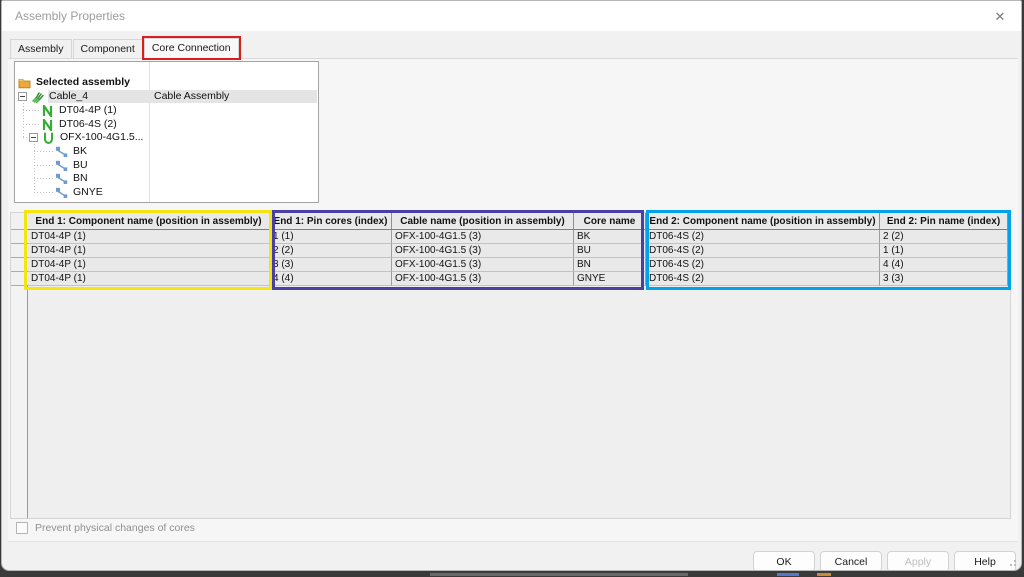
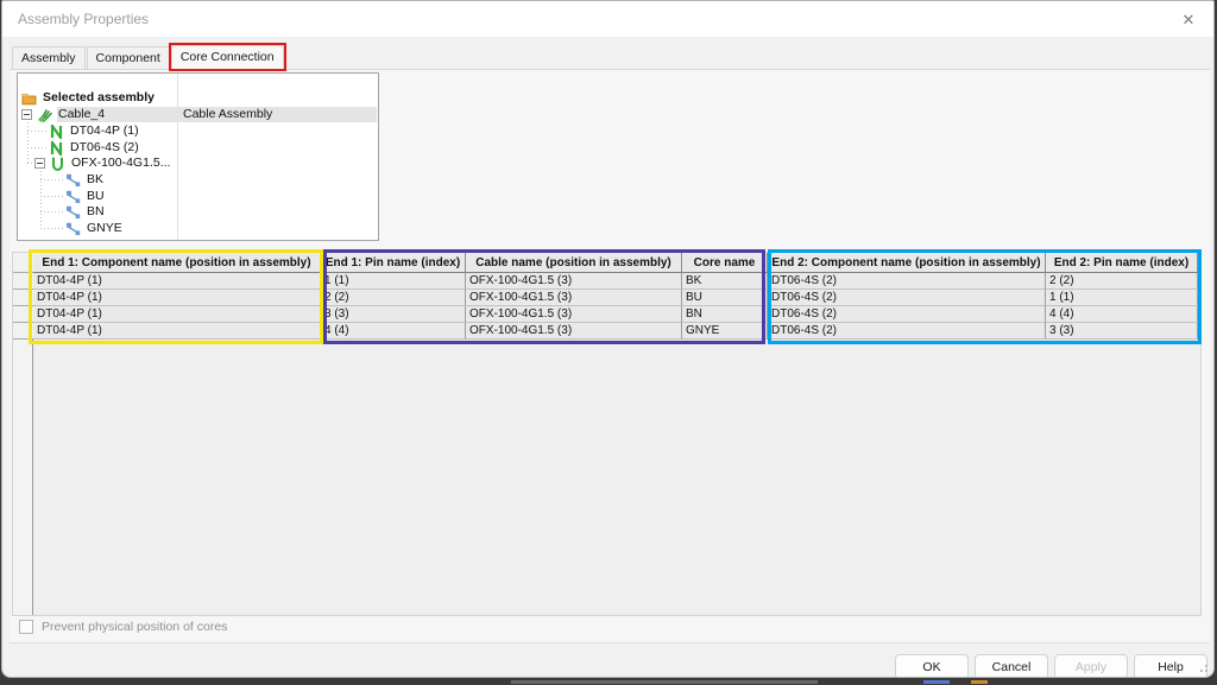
  Assembly Properties
  ✕
  Assembly
  Component
  Core Connection
  Selected assembly
  Cable_4
  Cable Assembly
  DT04-4P (1)
  DT06-4S (2)
  OFX-100-4G1.5...
  BK
  BU
  BN
  GNYE
  End 1: Component name (position in assembly)
- End 1: Pin cores (index)
+ End 1: Pin name (index)
  Cable name (position in assembly)
  Core name
  End 2: Component name (position in assembly)
  End 2: Pin name (index)
  DT04-4P (1)
  1 (1)
  OFX-100-4G1.5 (3)
  BK
  DT06-4S (2)
  2 (2)
  DT04-4P (1)
  2 (2)
  OFX-100-4G1.5 (3)
  BU
  DT06-4S (2)
  1 (1)
  DT04-4P (1)
  3 (3)
  OFX-100-4G1.5 (3)
  BN
  DT06-4S (2)
  4 (4)
  DT04-4P (1)
  4 (4)
  OFX-100-4G1.5 (3)
  GNYE
  DT06-4S (2)
  3 (3)
- Prevent physical changes of cores
+ Prevent physical position of cores
  OK
  Cancel
  Apply
  Help
